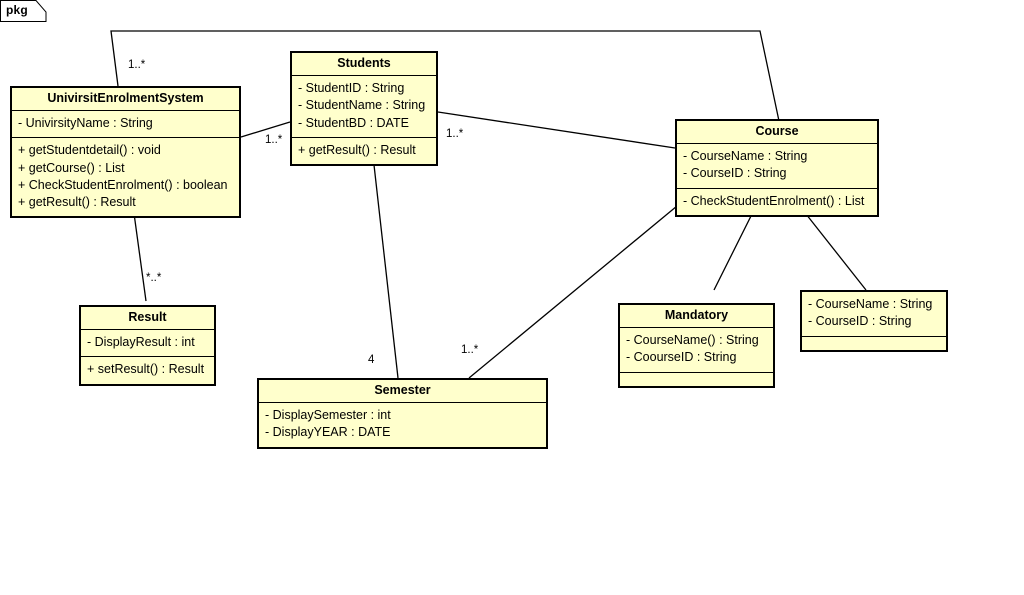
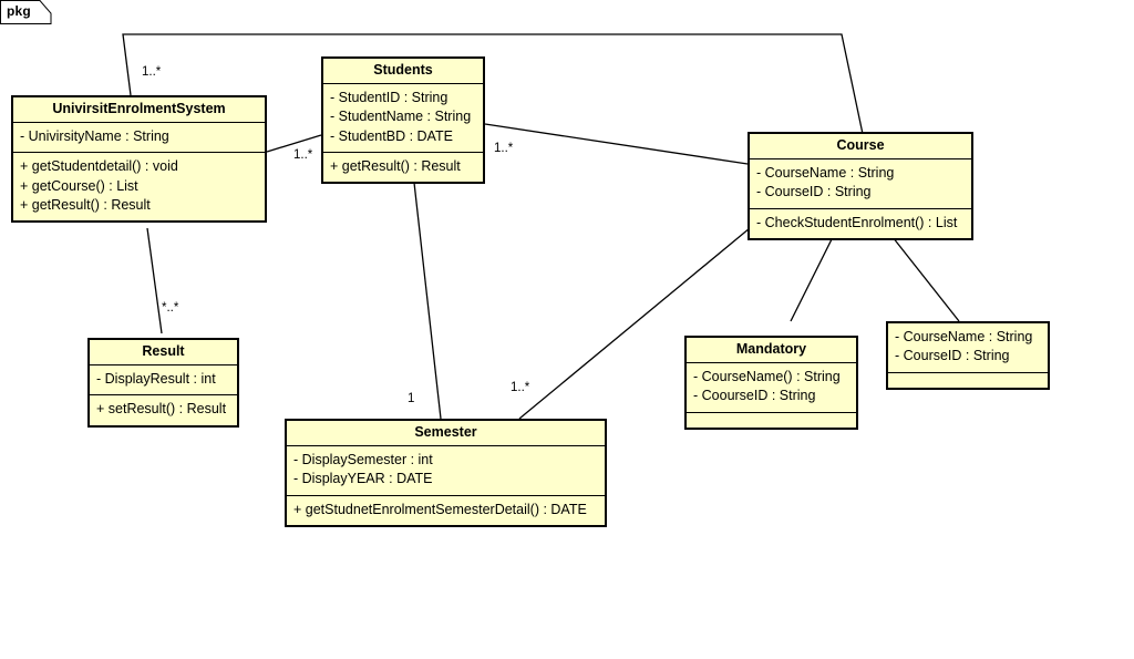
  pkg
  1..*
  1..*
  1..*
  *..*
- 4
+ 1
  1..*
  UnivirsitEnrolmentSystem
  - UnivirsityName : String
  + getStudentdetail() : void
  + getCourse() : List
- + CheckStudentEnrolment() : boolean
  + getResult() : Result
  Students
  - StudentID : String
  - StudentName : String
  - StudentBD : DATE
  + getResult() : Result
  Course
  - CourseName : String
  - CourseID : String
  - CheckStudentEnrolment() : List
  Result
  - DisplayResult : int
  + setResult() : Result
  Semester
  - DisplaySemester : int
  - DisplayYEAR : DATE
+ + getStudnetEnrolmentSemesterDetail() : DATE
  Mandatory
  - CourseName() : String
  - CoourseID : String
  - CourseName : String
  - CourseID : String
